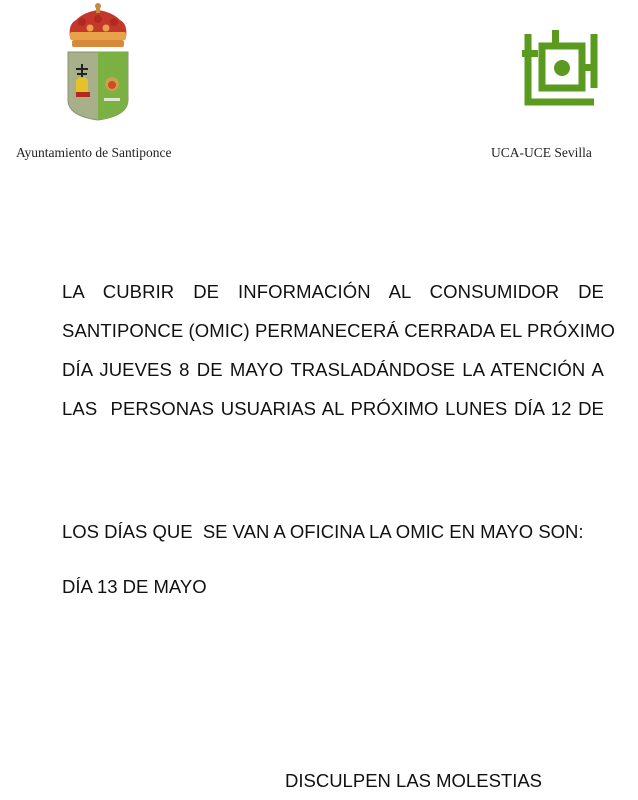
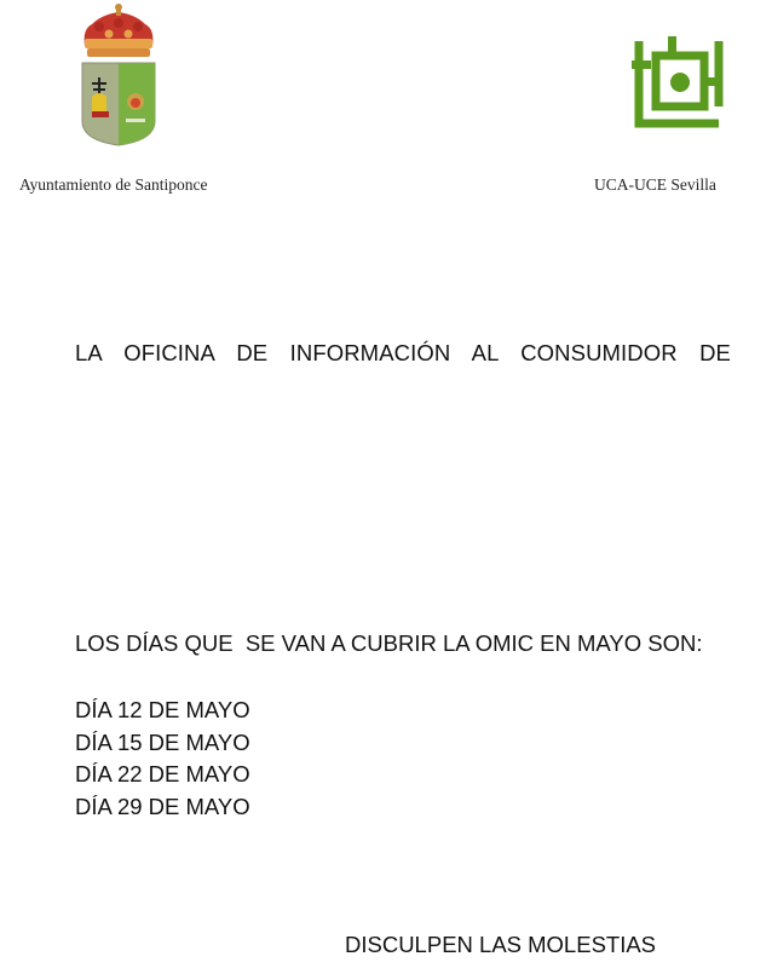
  Ayuntamiento de Santiponce
  UCA-UCE Sevilla
- LA CUBRIR DE INFORMACIÓN AL CONSUMIDOR DE
+ LA OFICINA DE INFORMACIÓN AL CONSUMIDOR DE
- SANTIPONCE (OMIC) PERMANECERÁ CERRADA EL PRÓXIMO
- DÍA JUEVES 8 DE MAYO TRASLADÁNDOSE LA ATENCIÓN A
- LAS PERSONAS USUARIAS AL PRÓXIMO LUNES DÍA 12 DE
- LOS DÍAS QUE SE VAN A OFICINA LA OMIC EN MAYO SON:
+ LOS DÍAS QUE SE VAN A CUBRIR LA OMIC EN MAYO SON:
+ DÍA 12 DE MAYO
- DÍA 13 DE MAYO
+ DÍA 15 DE MAYO
+ DÍA 22 DE MAYO
+ DÍA 29 DE MAYO
  DISCULPEN LAS MOLESTIAS
